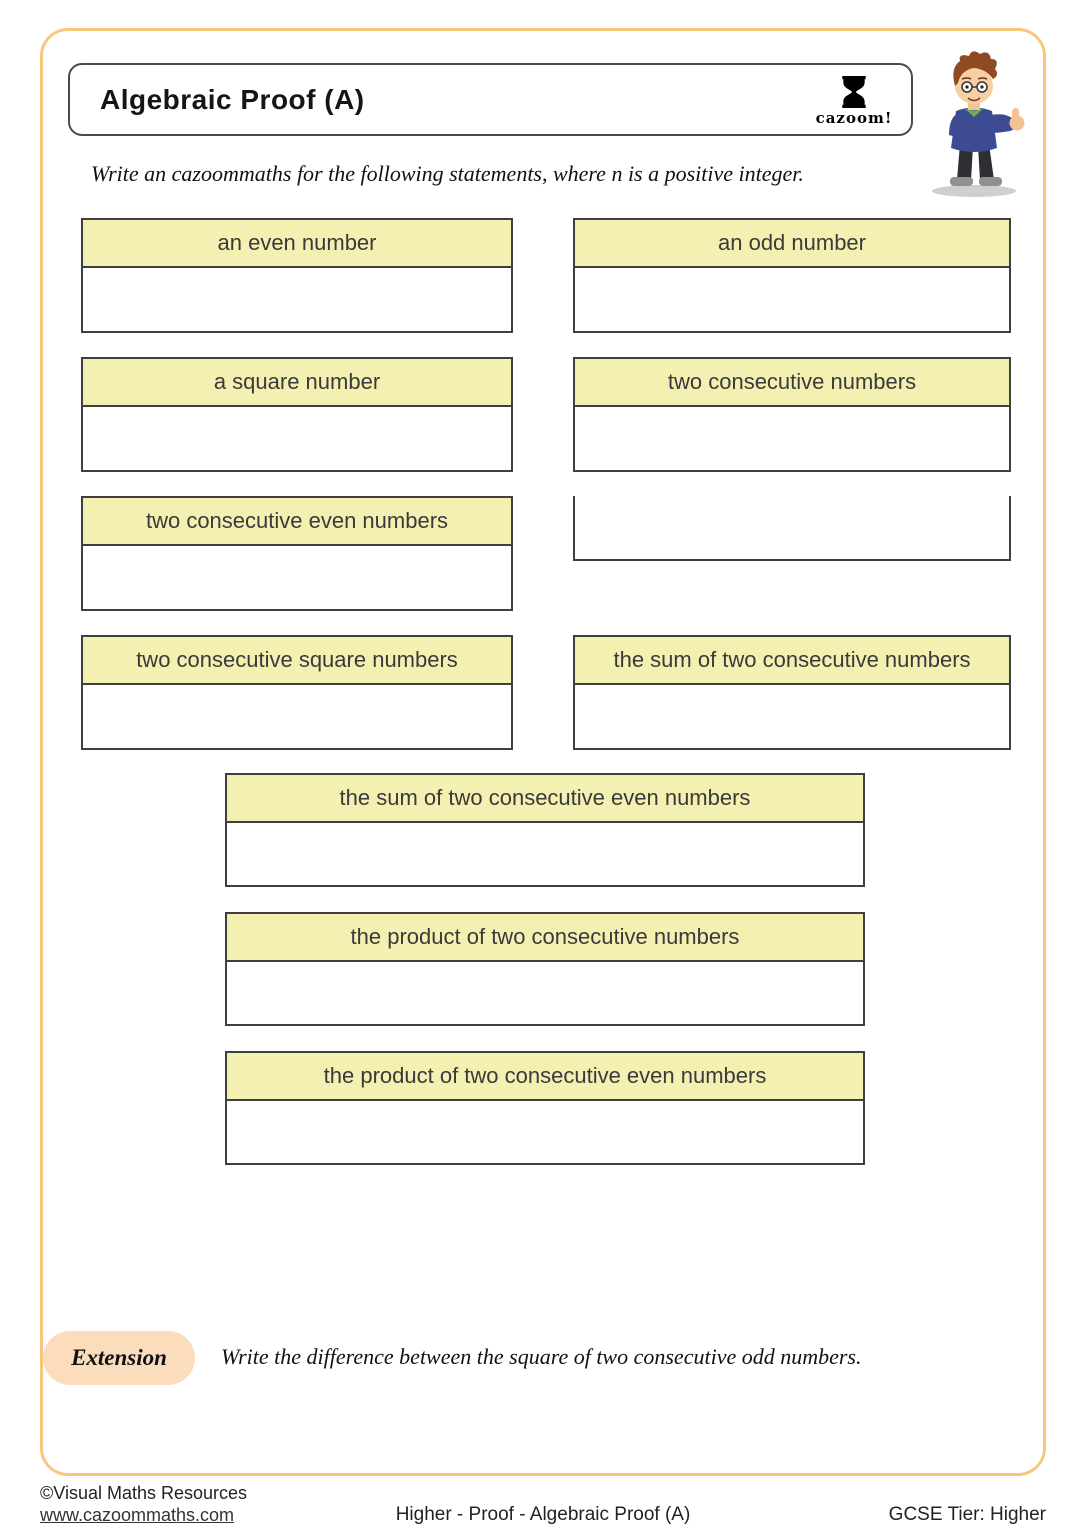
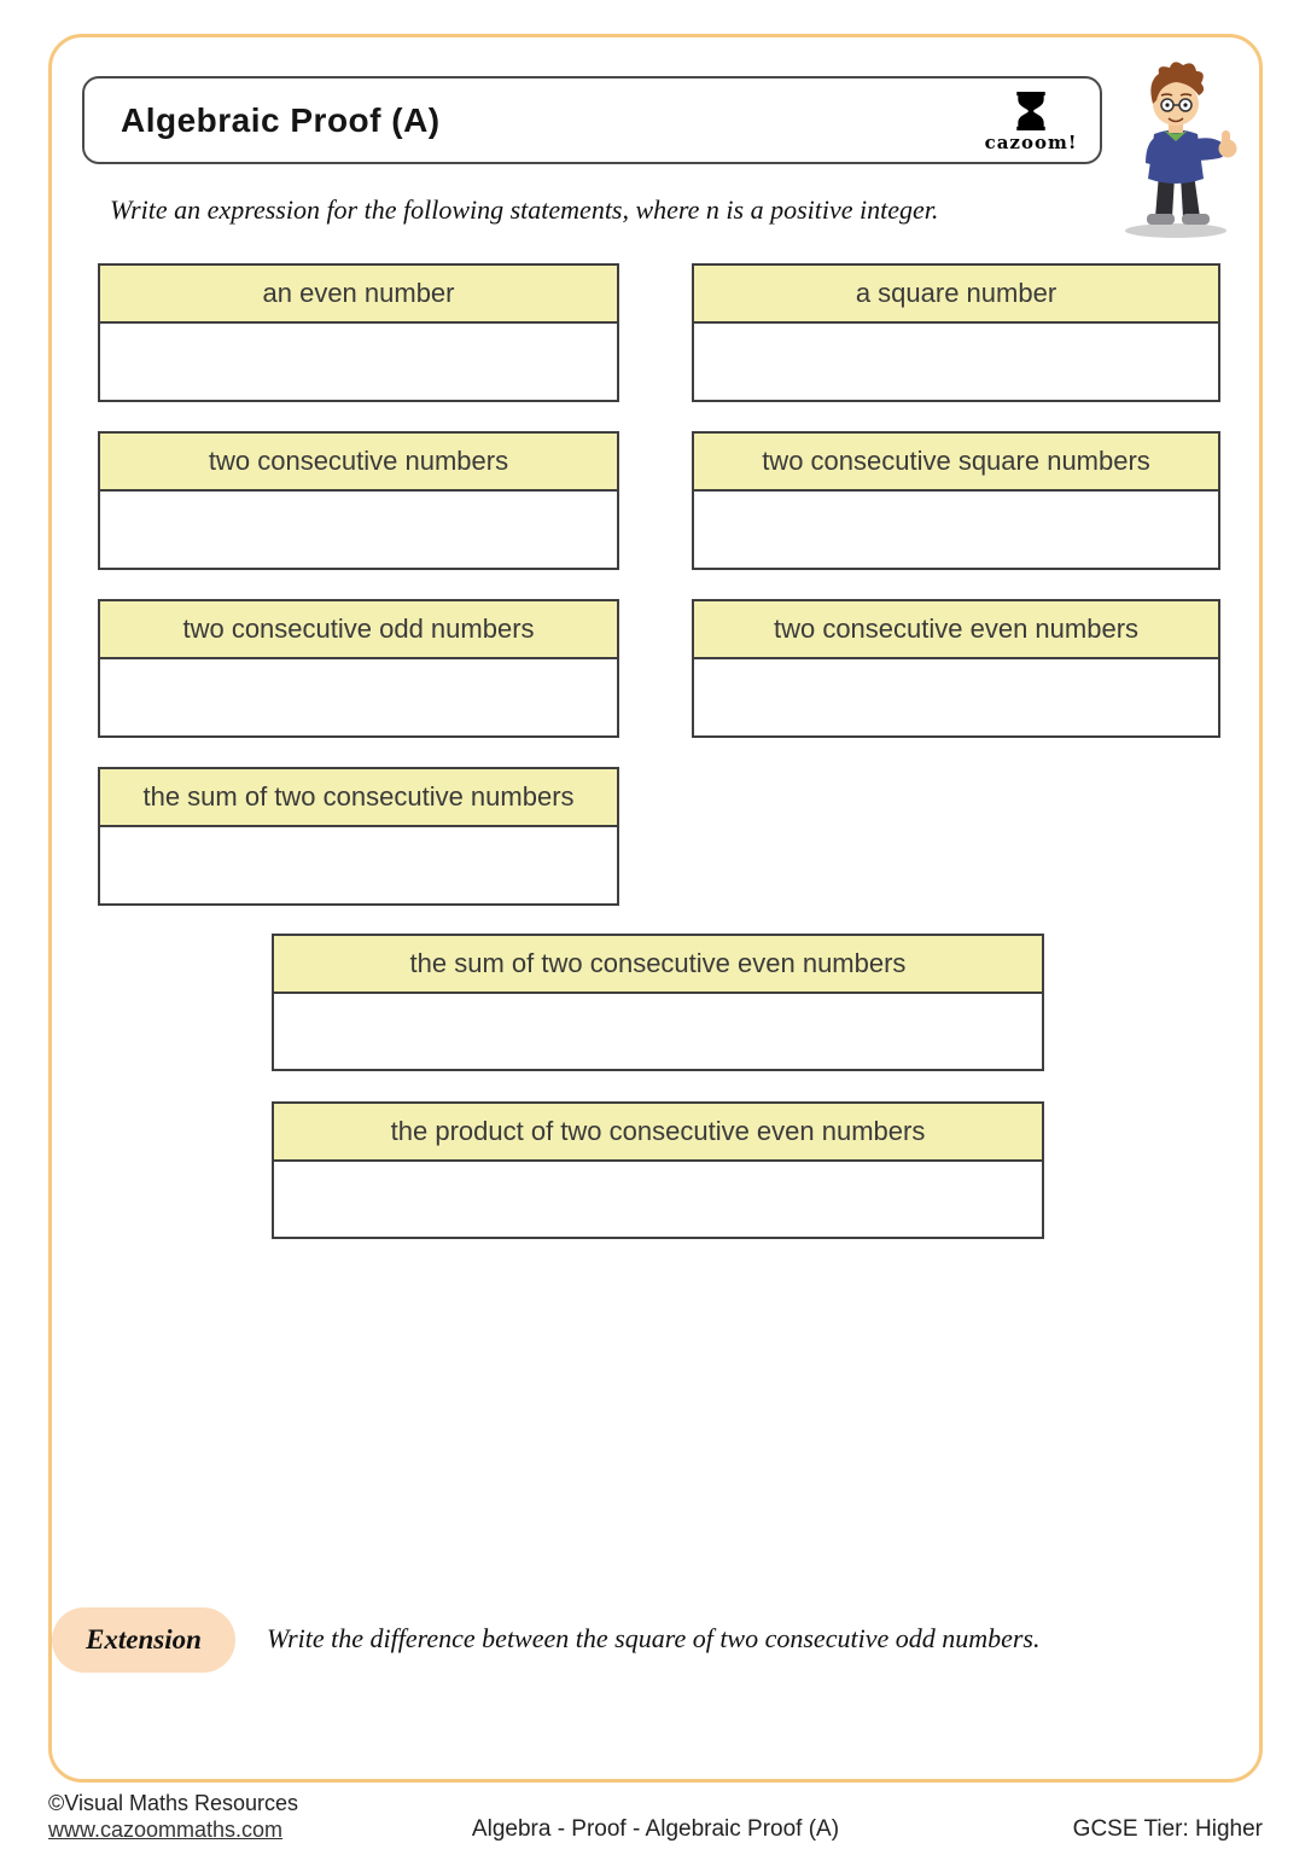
  Algebraic Proof (A)
  cazoom!
- Write an cazoommaths for the following statements, where n is a positive integer.
+ Write an expression for the following statements, where n is a positive integer.
  an even number
- an odd number
  a square number
  two consecutive numbers
- two consecutive even numbers
+ two consecutive square numbers
+ two consecutive odd numbers
- two consecutive square numbers
+ two consecutive even numbers
  the sum of two consecutive numbers
  the sum of two consecutive even numbers
- the product of two consecutive numbers
  the product of two consecutive even numbers
  Extension
  Write the difference between the square of two consecutive odd numbers.
  ©Visual Maths Resources
  www.cazoommaths.com
- Higher - Proof - Algebraic Proof (A)
+ Algebra - Proof - Algebraic Proof (A)
  GCSE Tier: Higher
